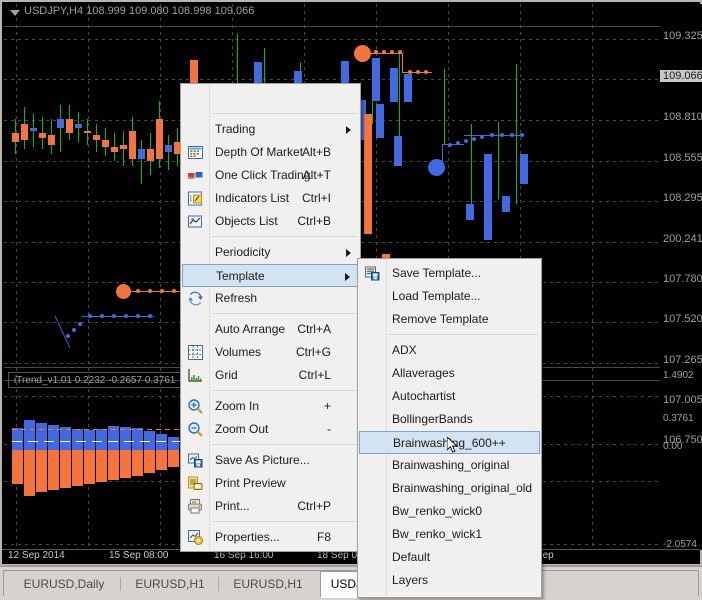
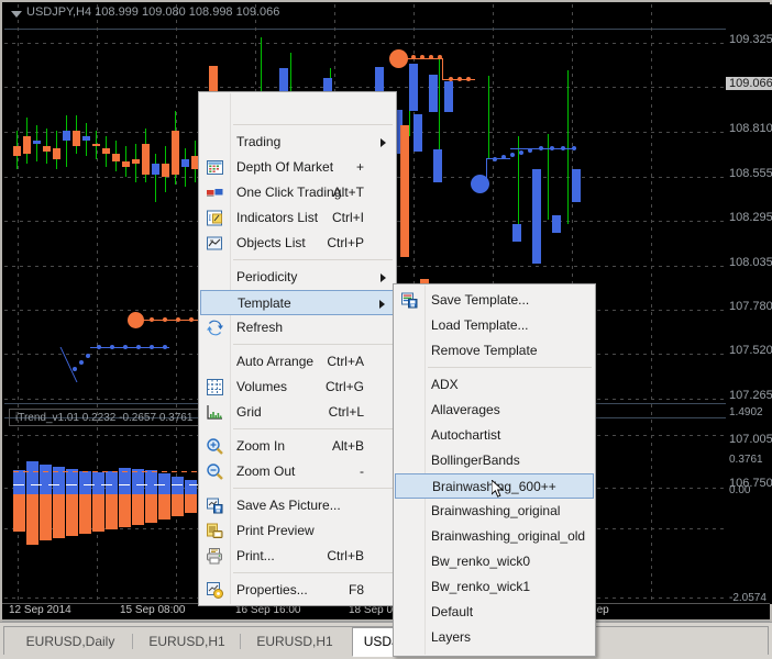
  USDJPY,H4 108.999 109.080 108.998 109.066
  iTrend_v1.01 0.2232 -0.2657 0.3761
  109.325
  109.066
  108.810
  108.555
  108.295
- 200.241
+ 108.035
  107.780
  107.520
  107.265
  107.005
  106.750
  1.4902
  0.3761
  0.00
  -2.0574
  12 Sep 2014
  15 Sep 08:00
  16 Sep 16:00
  EURUSD,Daily
  EURUSD,H1
  EURUSD,H1
  Trading
  Depth Of Market
- Alt+B
+ +
  One Click Trading
  Alt+T
  Indicators List
  Ctrl+I
  I
  Objects List
- Ctrl+B
+ Ctrl+P
  Periodicity
  Template
  Refresh
  Auto Arrange
  Ctrl+A
  Volumes
  Ctrl+G
  Grid
  Ctrl+L
  Zoom In
- +
+ Alt+B
  Zoom Out
  -
  Save As Picture...
  Print Preview
  Print...
- Ctrl+P
+ Ctrl+B
  Properties...
  F8
  Save Template...
  Load Template...
  Remove Template
  ADX
  Allaverages
  Autochartist
  BollingerBands
  Brainwashng_600++
  Brainwashing_original
  Brainwashing_original_old
  Bw_renko_wick0
  Bw_renko_wick1
  Default
  Layers
